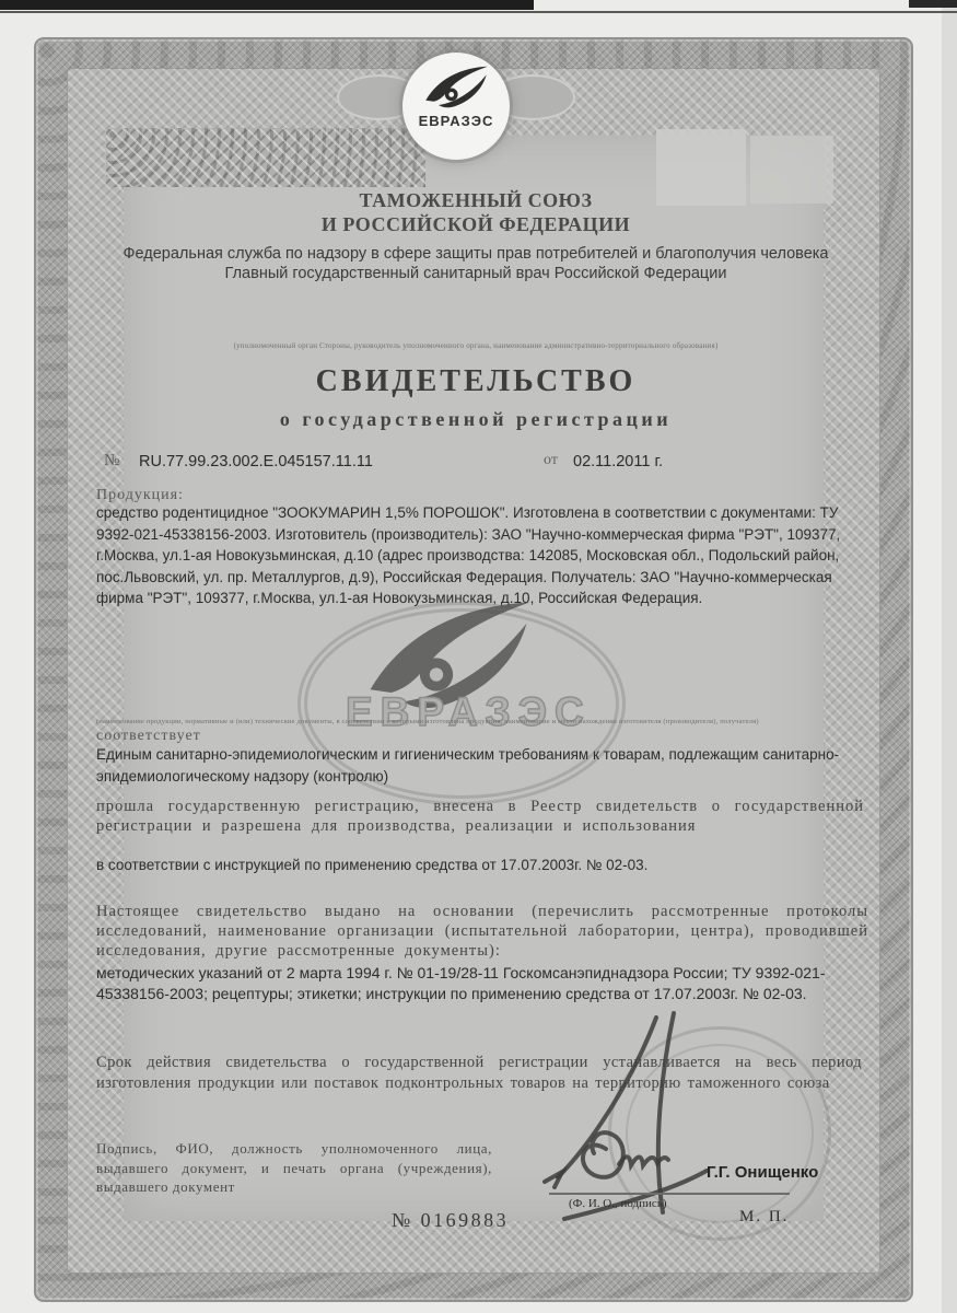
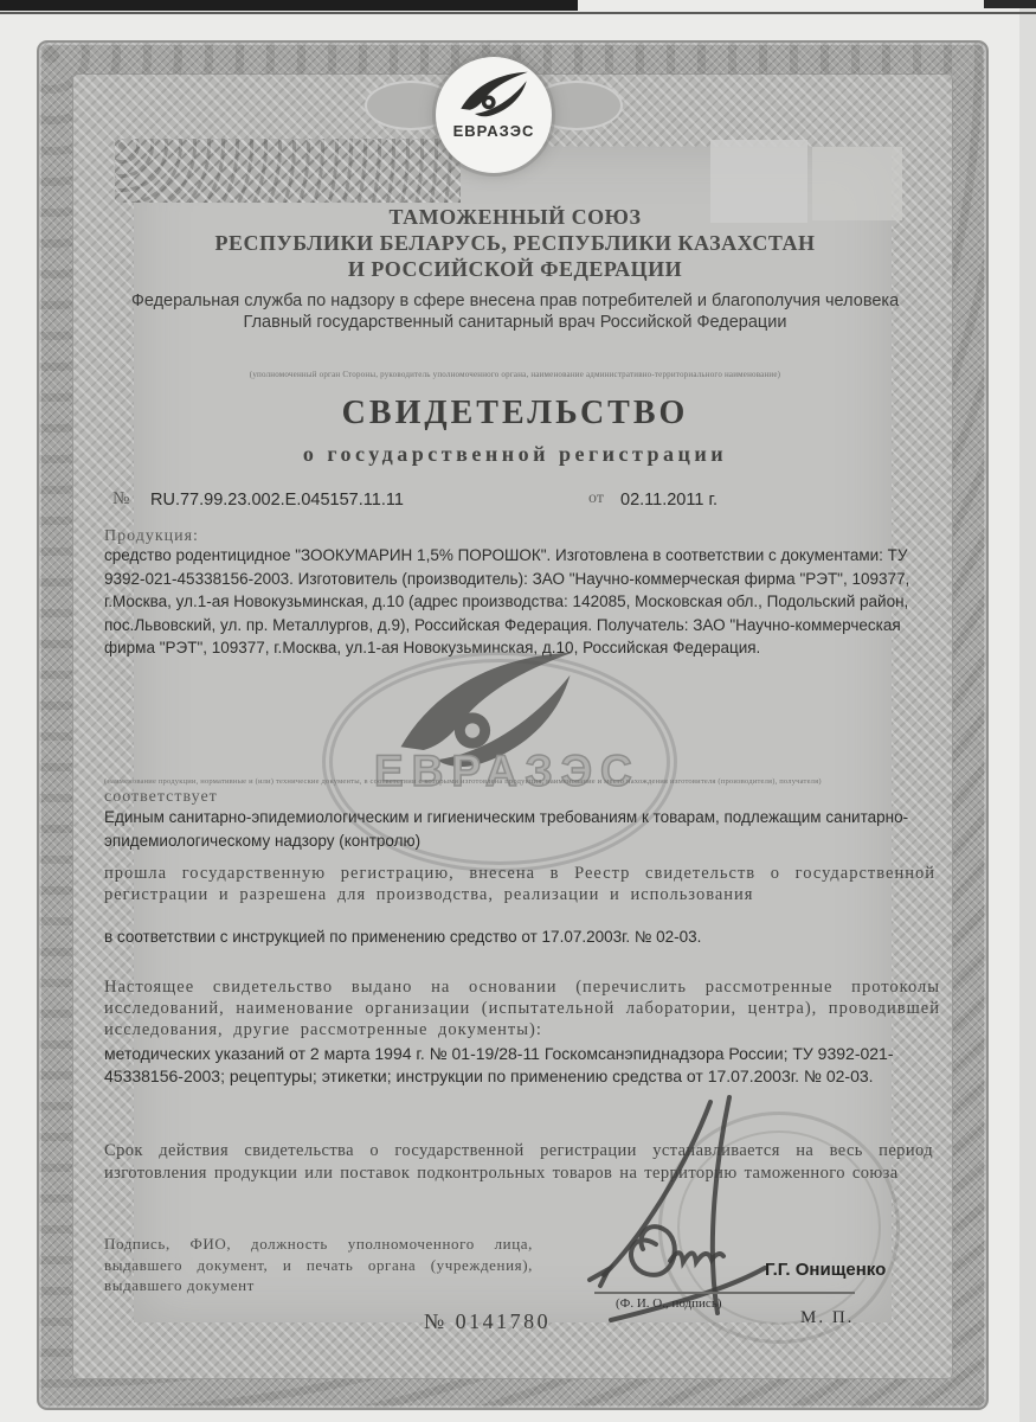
  ЕВРАЗЭС
  ТАМОЖЕННЫЙ СОЮЗ
+ РЕСПУБЛИКИ БЕЛАРУСЬ, РЕСПУБЛИКИ КАЗАХСТАН
  И РОССИЙСКОЙ ФЕДЕРАЦИИ
- Федеральная служба по надзору в сфере защиты прав потребителей и благополучия человека
+ Федеральная служба по надзору в сфере внесена прав потребителей и благополучия человека
  Главный государственный санитарный врач Российской Федерации
- (уполномоченный орган Стороны, руководитель уполномоченного органа, наименование административно-территориального образования)
+ (уполномоченный орган Стороны, руководитель уполномоченного органа, наименование административно-территориального наименование)
  СВИДЕТЕЛЬСТВО
  о государственной регистрации
  №
  RU.77.99.23.002.E.045157.11.11
  от
  02.11.2011 г.
  Продукция:
  средство родентицидное "ЗООКУМАРИН 1,5% ПОРОШОК". Изготовлена в соответствии с документами: ТУ 9392-021-45338156-2003. Изготовитель (производитель): ЗАО "Научно-коммерческая фирма "РЭТ", 109377, г.Москва, ул.1-ая Новокузьминская, д.10 (адрес производства: 142085, Московская обл., Подольский район, пос.Львовский, ул. пр. Металлургов, д.9), Российская Федерация. Получатель: ЗАО "Научно-коммерческая фирма "РЭТ", 109377, г.Москва, ул.1-ая Новокузьминская, д.10, Российская Федерация.
  ЕВРАЗЭС
  соответствует
  Единым санитарно-эпидемиологическим и гигиеническим требованиям к товарам, подлежащим санитарно-эпидемиологическому надзору (контролю)
  прошла государственную регистрацию, внесена в Реестр свидетельств о государственной регистрации и разрешена для производства, реализации и использования
- в соответствии с инструкцией по применению средства от 17.07.2003г. № 02-03.
+ в соответствии с инструкцией по применению средство от 17.07.2003г. № 02-03.
  Настоящее свидетельство выдано на основании (перечислить рассмотренные протоколы исследований, наименование организации (испытательной лаборатории, центра), проводившей исследования, другие рассмотренные документы):
  методических указаний от 2 марта 1994 г. № 01-19/28-11 Госкомсанэпиднадзора России; ТУ 9392-021-45338156-2003; рецептуры; этикетки; инструкции по применению средства от 17.07.2003г. № 02-03.
  Срок действия свидетельства о государственной регистрации устанавливается на весь период изготовления продукции или поставок подконтрольных товаров на территорию таможенного союза
  Подпись, ФИО, должность уполномоченного лица, выдавшего документ, и печать органа (учреждения), выдавшего документ
  Г.Г. Онищенко
  (Ф. И. О., подпись)
- № 0169883
+ № 0141780
  М. П.
